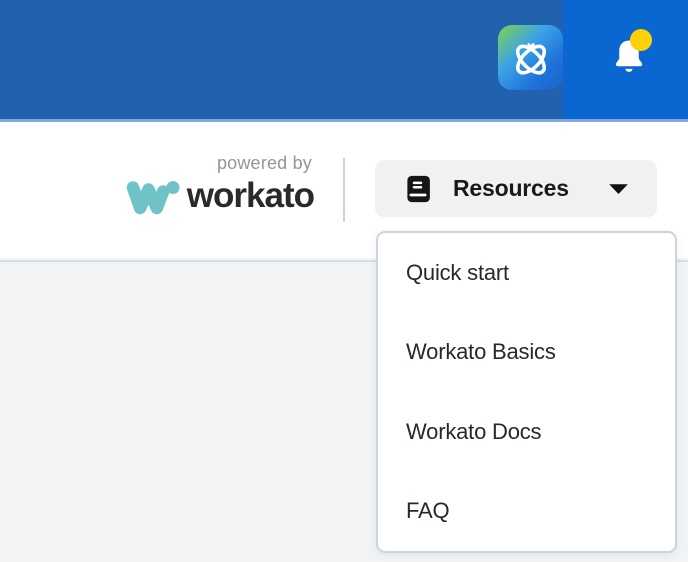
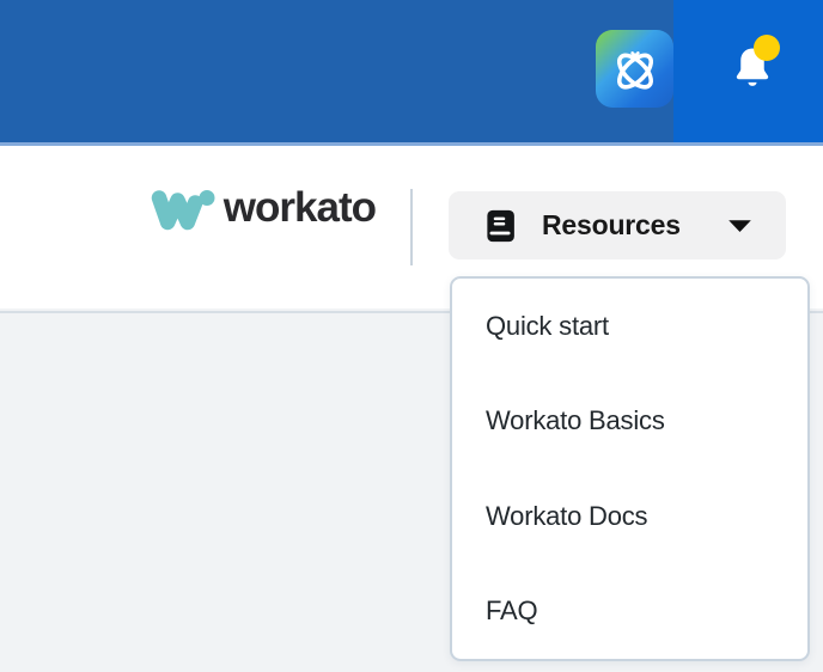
- powered by
  workato
  Resources
  Quick start
  Workato Basics
  Workato Docs
  FAQ
